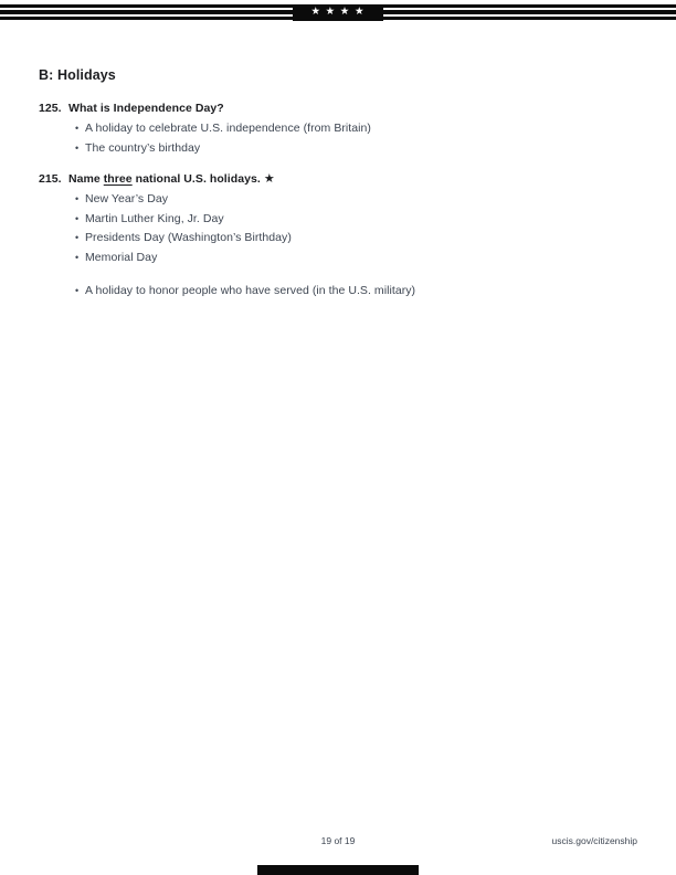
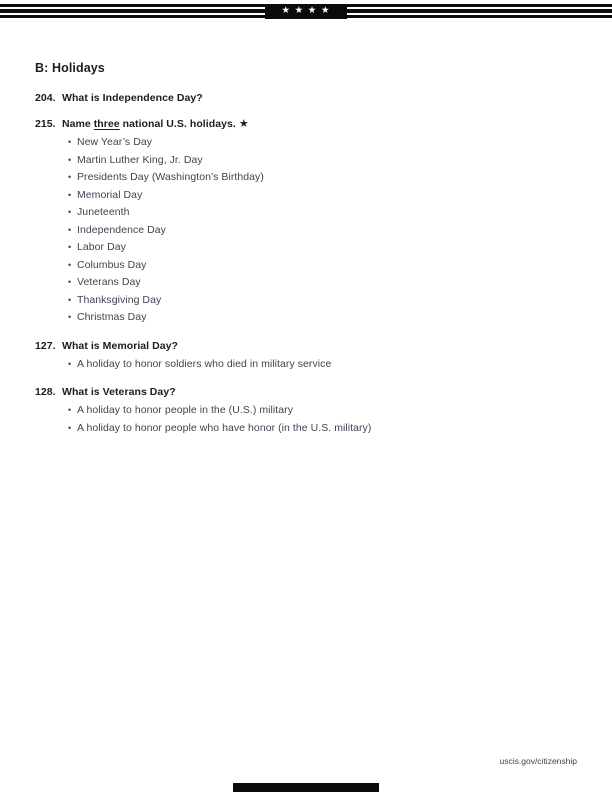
  ★ ★ ★ ★
  B: Holidays
- 125. What is Independence Day?
+ 204. What is Independence Day?
- A holiday to celebrate U.S. independence (from Britain)
- The country’s birthday
  215. Name three national U.S. holidays. ★
  New Year’s Day
  Martin Luther King, Jr. Day
  Presidents Day (Washington’s Birthday)
  Memorial Day
+ Juneteenth
+ Independence Day
+ Labor Day
+ Columbus Day
+ Veterans Day
+ Thanksgiving Day
+ Christmas Day
+ 127. What is Memorial Day?
+ A holiday to honor soldiers who died in military service
+ 128. What is Veterans Day?
+ A holiday to honor people in the (U.S.) military
- A holiday to honor people who have served (in the U.S. military)
+ A holiday to honor people who have honor (in the U.S. military)
- 19 of 19
  uscis.gov/citizenship
